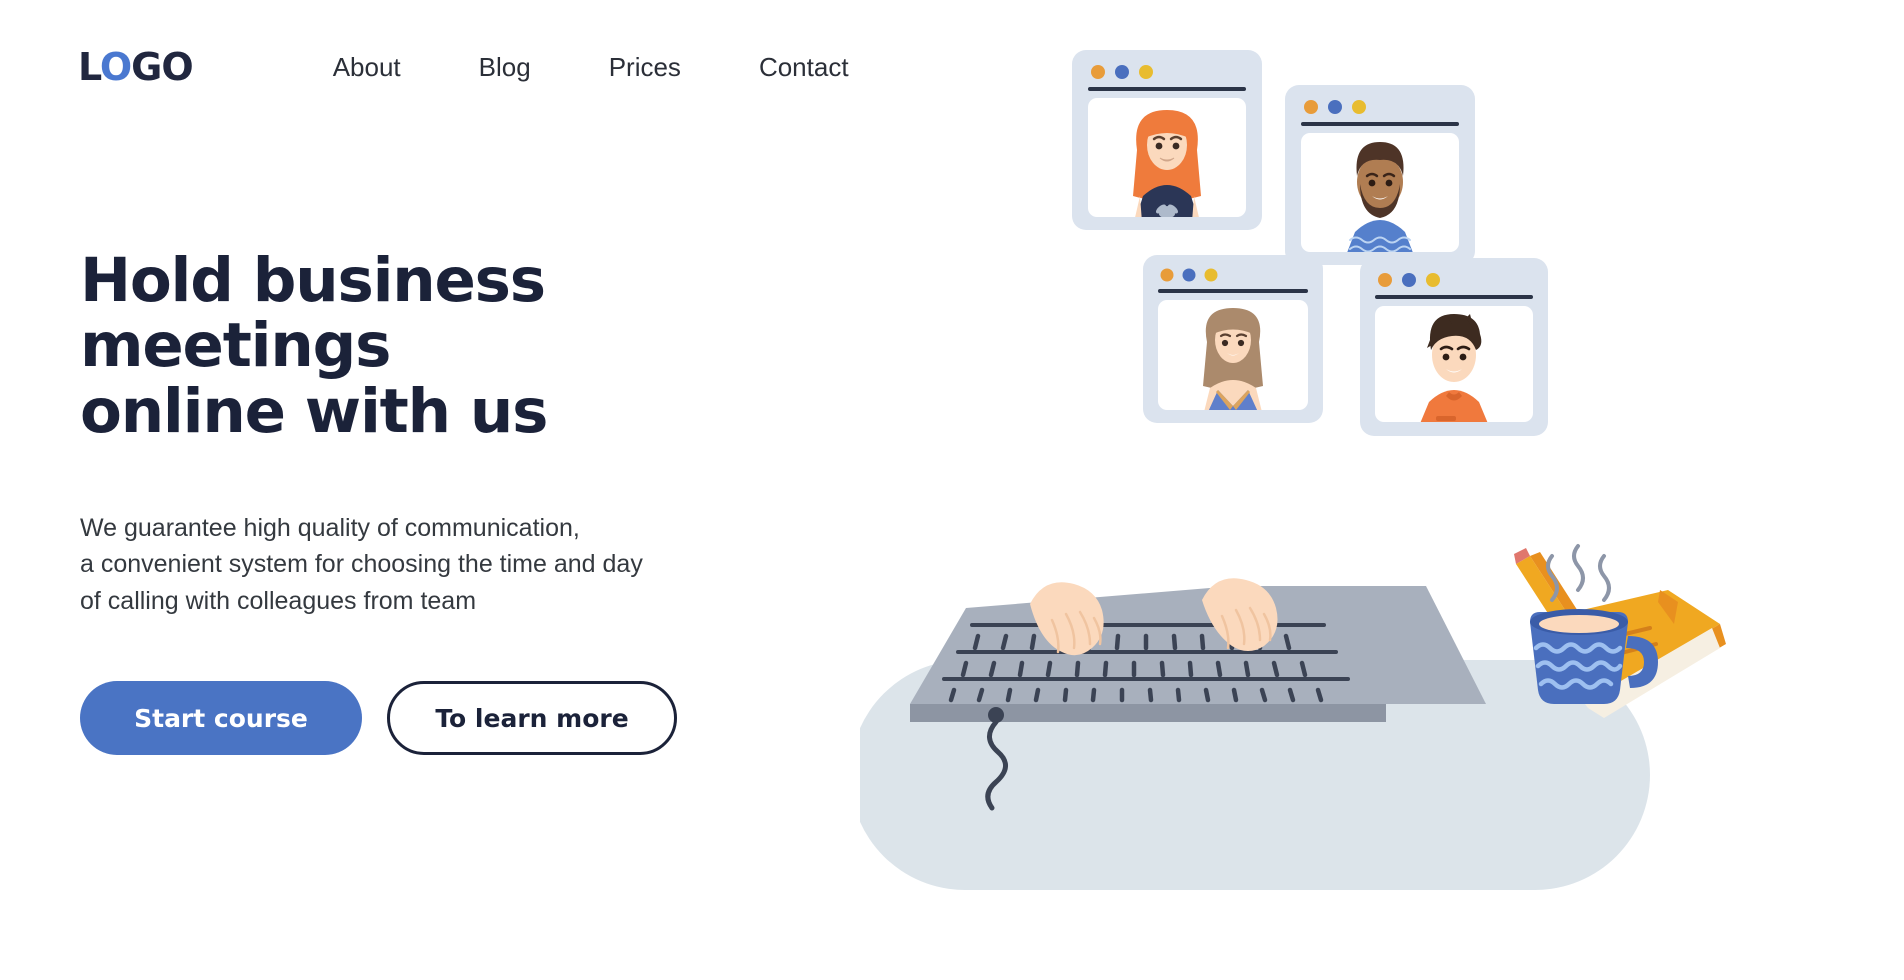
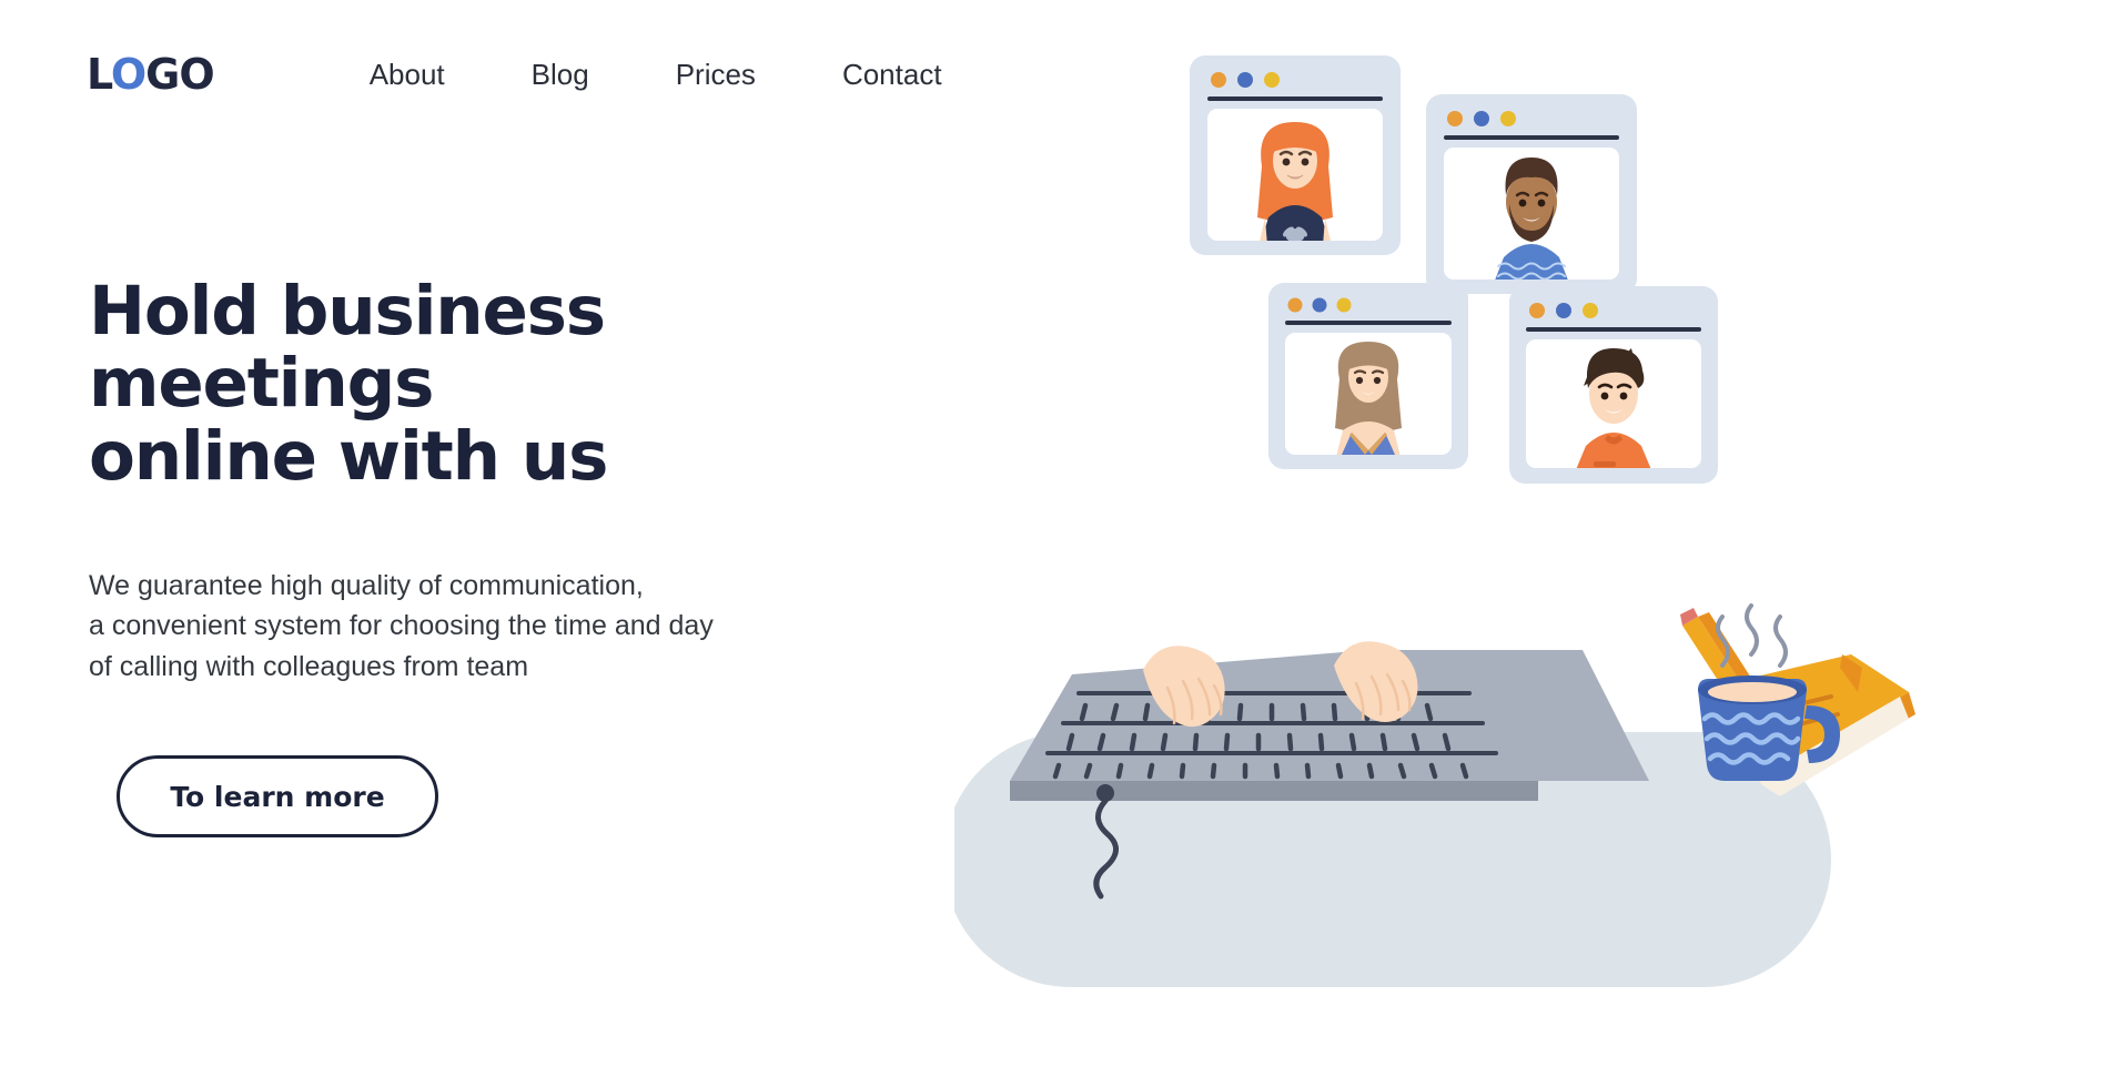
  LOGO
  About
  Blog
  Prices
  Contact
  Hold business meetings
  online with us
  We guarantee high quality of communication,
  a convenient system for choosing the time and day
  of calling with colleagues from team
- Start course
  To learn more
